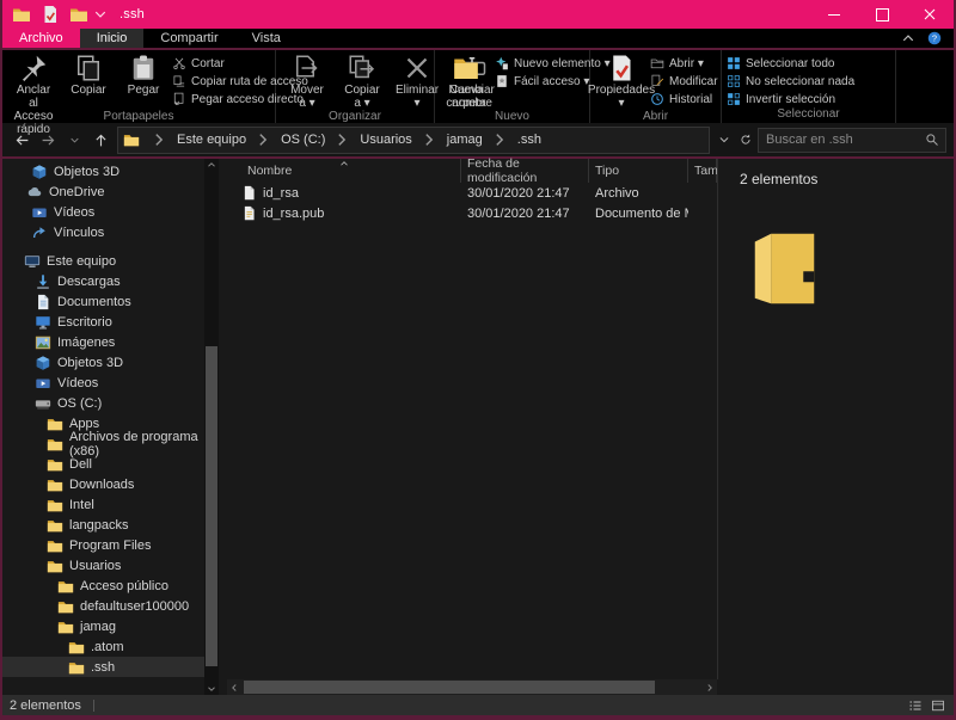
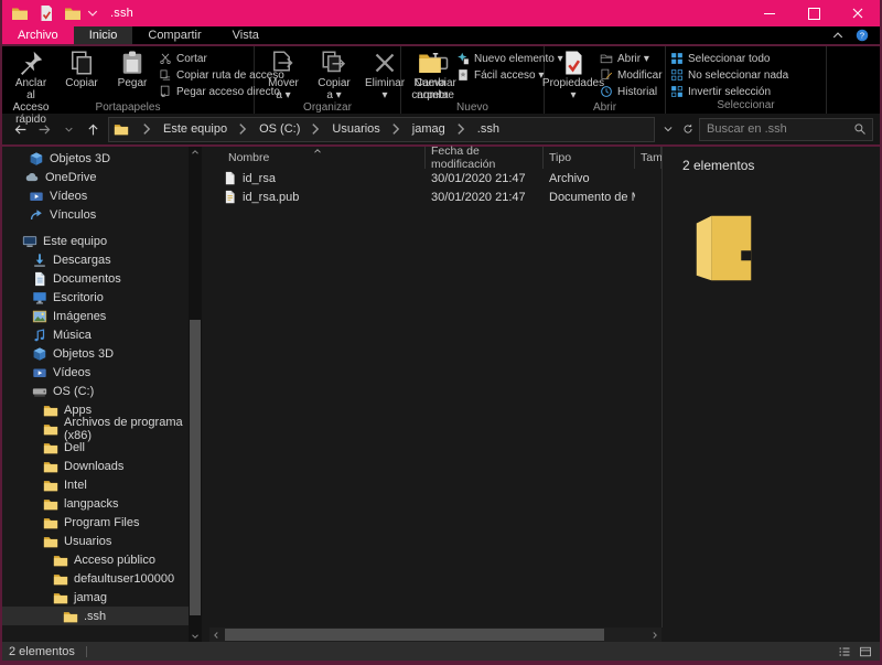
  .ssh
  Archivo
  Inicio
  Compartir
  Vista
  ?
  Anclar al
  Acceso rápido
  Copiar
  Pegar
  Cortar
  Copiar ruta de acceso
  Pegar acceso directo
  Portapapeles
  Mover
  a ▾
  Copiar
  a ▾
  Eliminar
  ▾
  Cambiar
  nombre
  Organizar
  Nueva
  carpeta
  Nuevo elemento ▾
  Fácil acceso ▾
  Nuevo
  Propiedades
  ▾
  Abrir ▾
  Modificar
  Historial
  Abrir
  Seleccionar todo
  No seleccionar nada
  Invertir selección
  Seleccionar
  Este equipo
  OS (C:)
  Usuarios
  jamag
  .ssh
  Buscar en .ssh
  Objetos 3D
  OneDrive
  Vídeos
  Vínculos
  Este equipo
  Descargas
  Documentos
  Escritorio
  Imágenes
+ Música
  Objetos 3D
  Vídeos
  OS (C:)
  Apps
  Archivos de programa (x86)
  Dell
  Downloads
  Intel
  langpacks
  Program Files
  Usuarios
  Acceso público
  defaultuser100000
  jamag
- .atom
  .ssh
  Nombre
  Fecha de modificación
  Tipo
  Tam
  id_rsa
  30/01/2020 21:47
  Archivo
  id_rsa.pub
  30/01/2020 21:47
  2 elementos
  2 elementos
